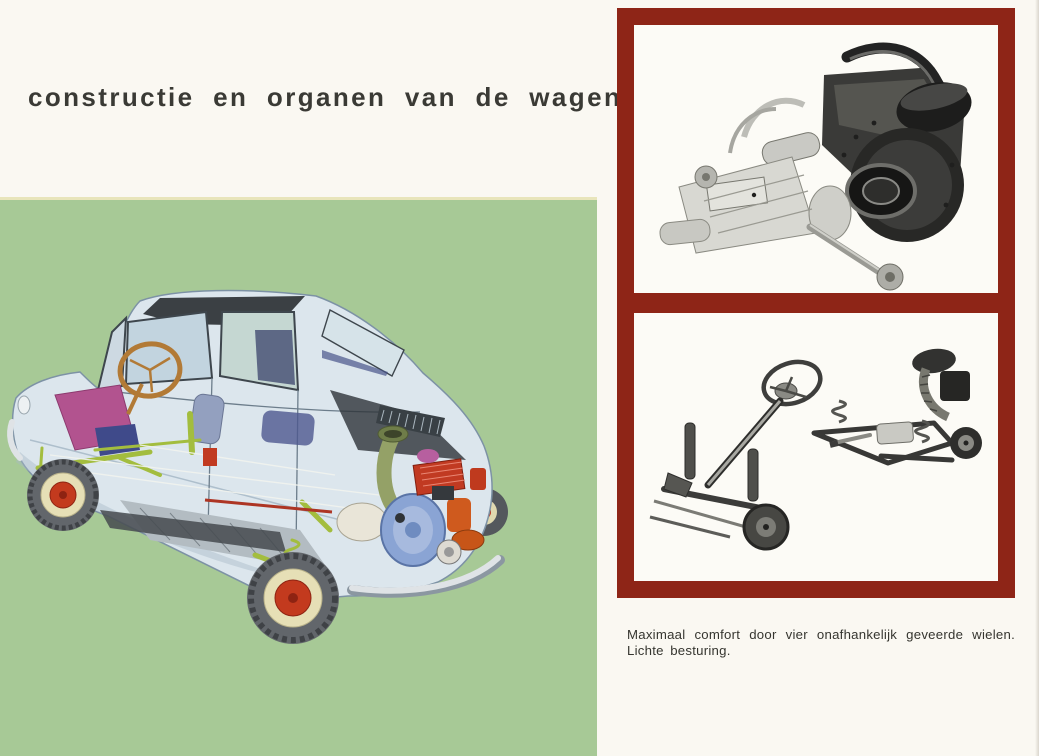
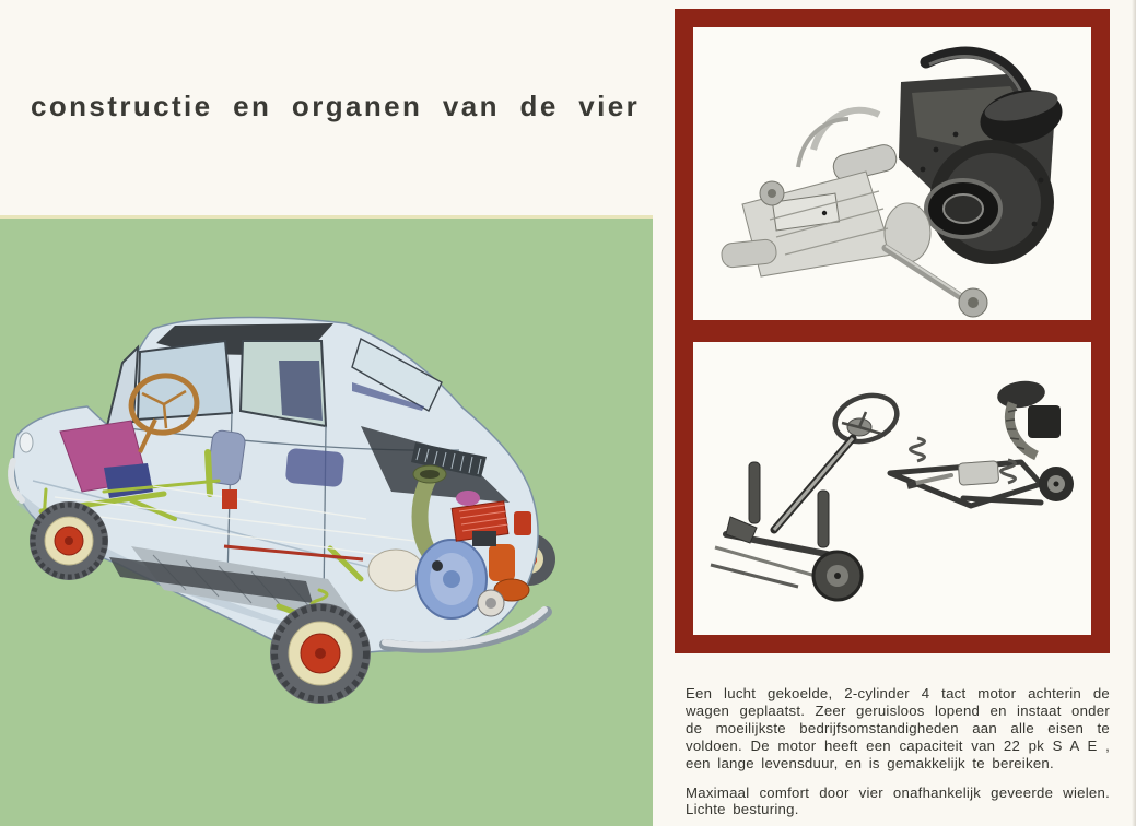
- constructie en organen van de wagen
+ constructie en organen van de vier
+ Een lucht gekoelde, 2-cylinder 4 tact motor achterin de wagen geplaatst. Zeer geruisloos lopend en instaat onder de moeilijkste bedrijfsomstandigheden aan alle eisen te voldoen. De motor heeft een capaciteit van 22 pk S A E , een lange levensduur, en is gemakkelijk te bereiken.
  Maximaal comfort door vier onafhankelijk geveerde wielen. Lichte besturing.
